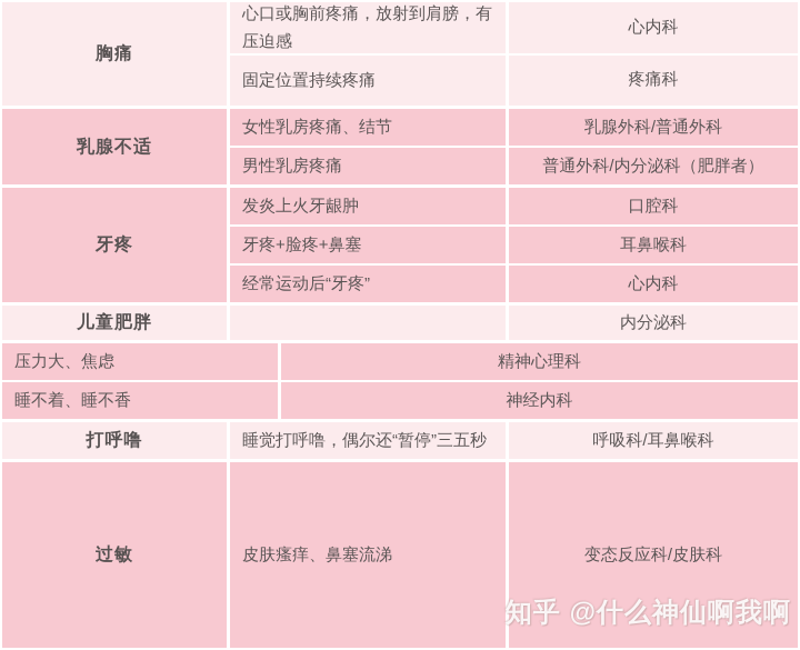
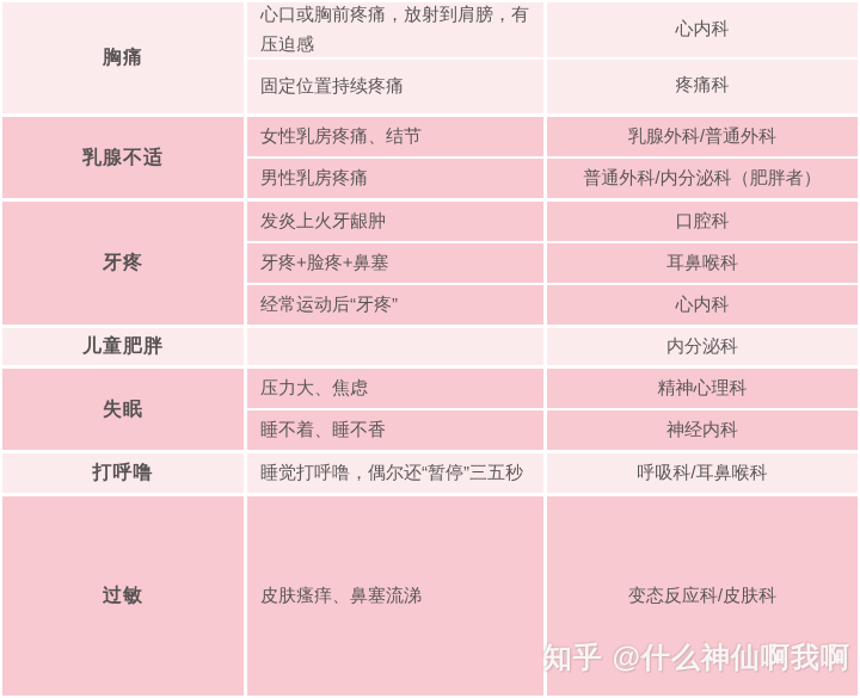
  胸痛
  心口或胸前疼痛，放射到肩膀，有压迫感
  心内科
  固定位置持续疼痛
  疼痛科
  乳腺不适
  女性乳房疼痛、结节
  乳腺外科/普通外科
  男性乳房疼痛
  普通外科/内分泌科（肥胖者）
  牙疼
  发炎上火牙龈肿
  口腔科
  牙疼+脸疼+鼻塞
  耳鼻喉科
  经常运动后“牙疼”
  心内科
  儿童肥胖
  内分泌科
+ 失眠
  压力大、焦虑
  精神心理科
  睡不着、睡不香
  神经内科
  打呼噜
  睡觉打呼噜，偶尔还“暂停”三五秒
  呼吸科/耳鼻喉科
  过敏
  皮肤瘙痒、鼻塞流涕
  变态反应科/皮肤科
  知乎 @什么神仙啊我啊
